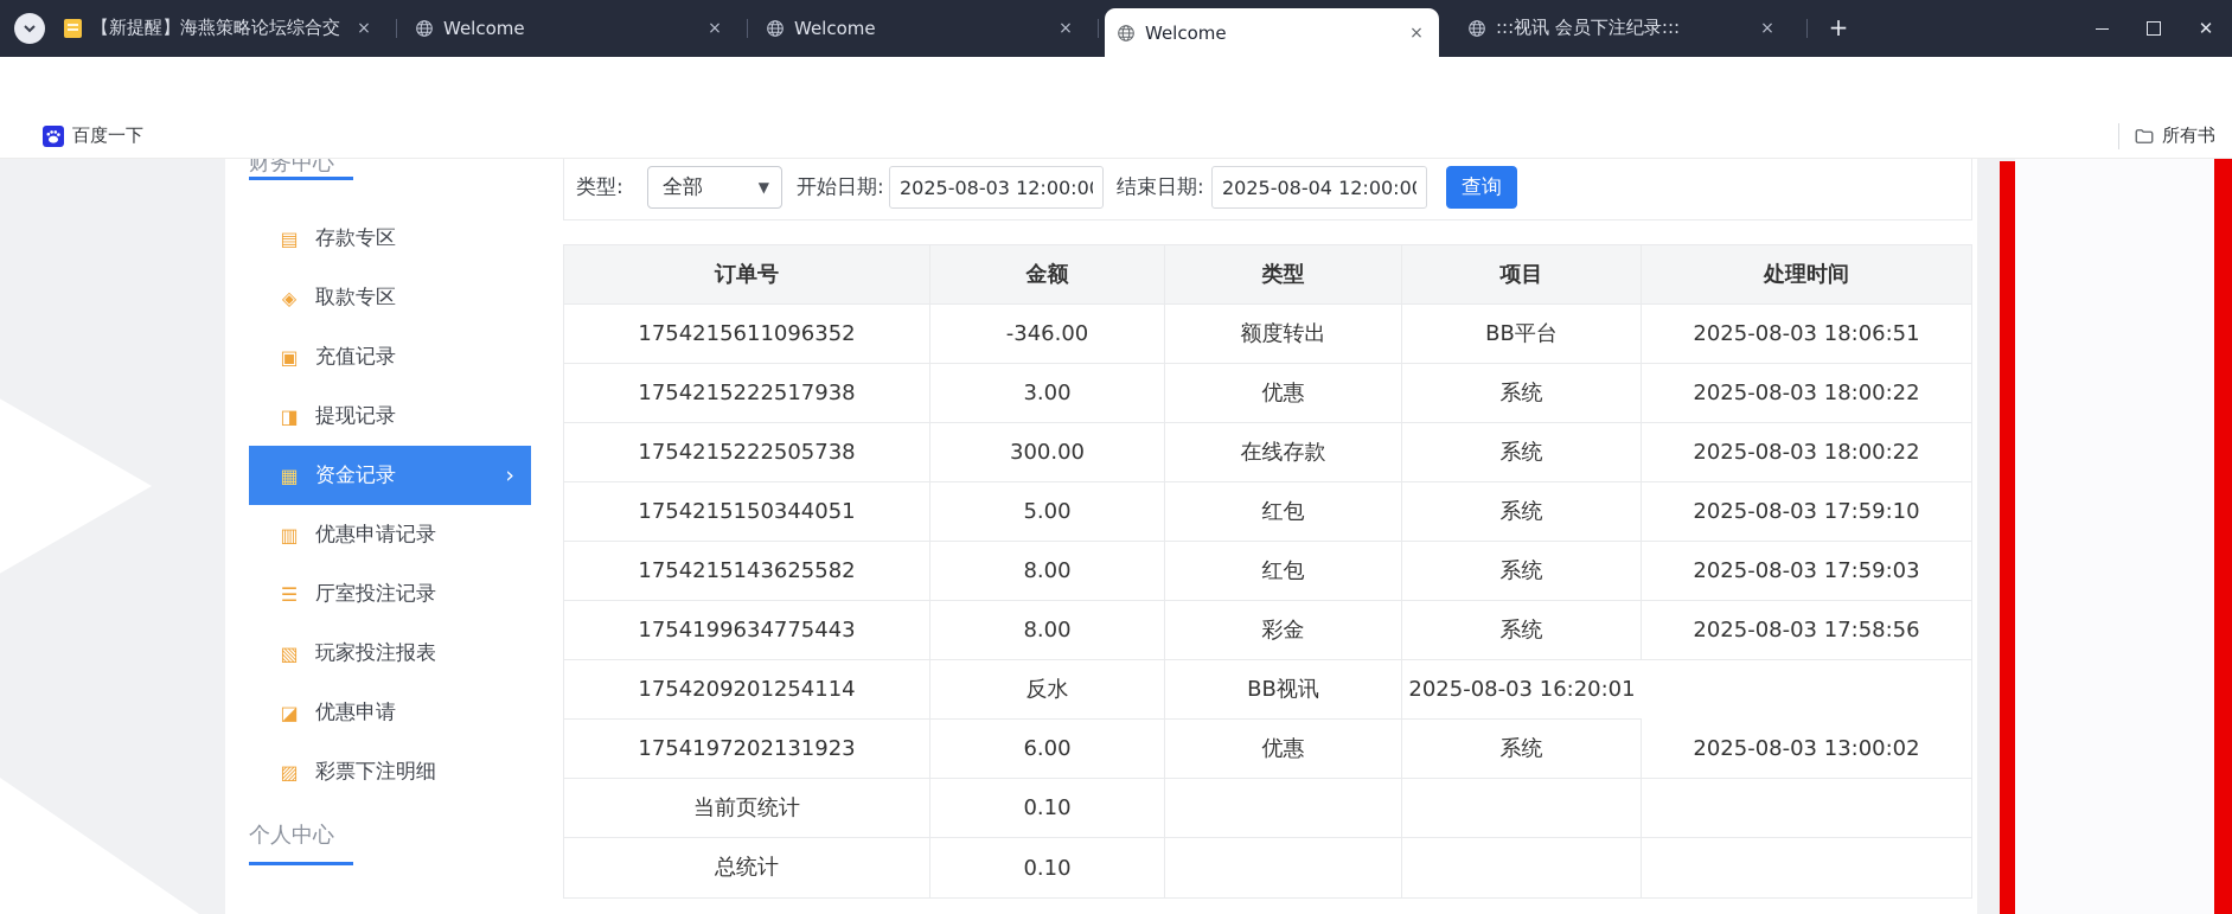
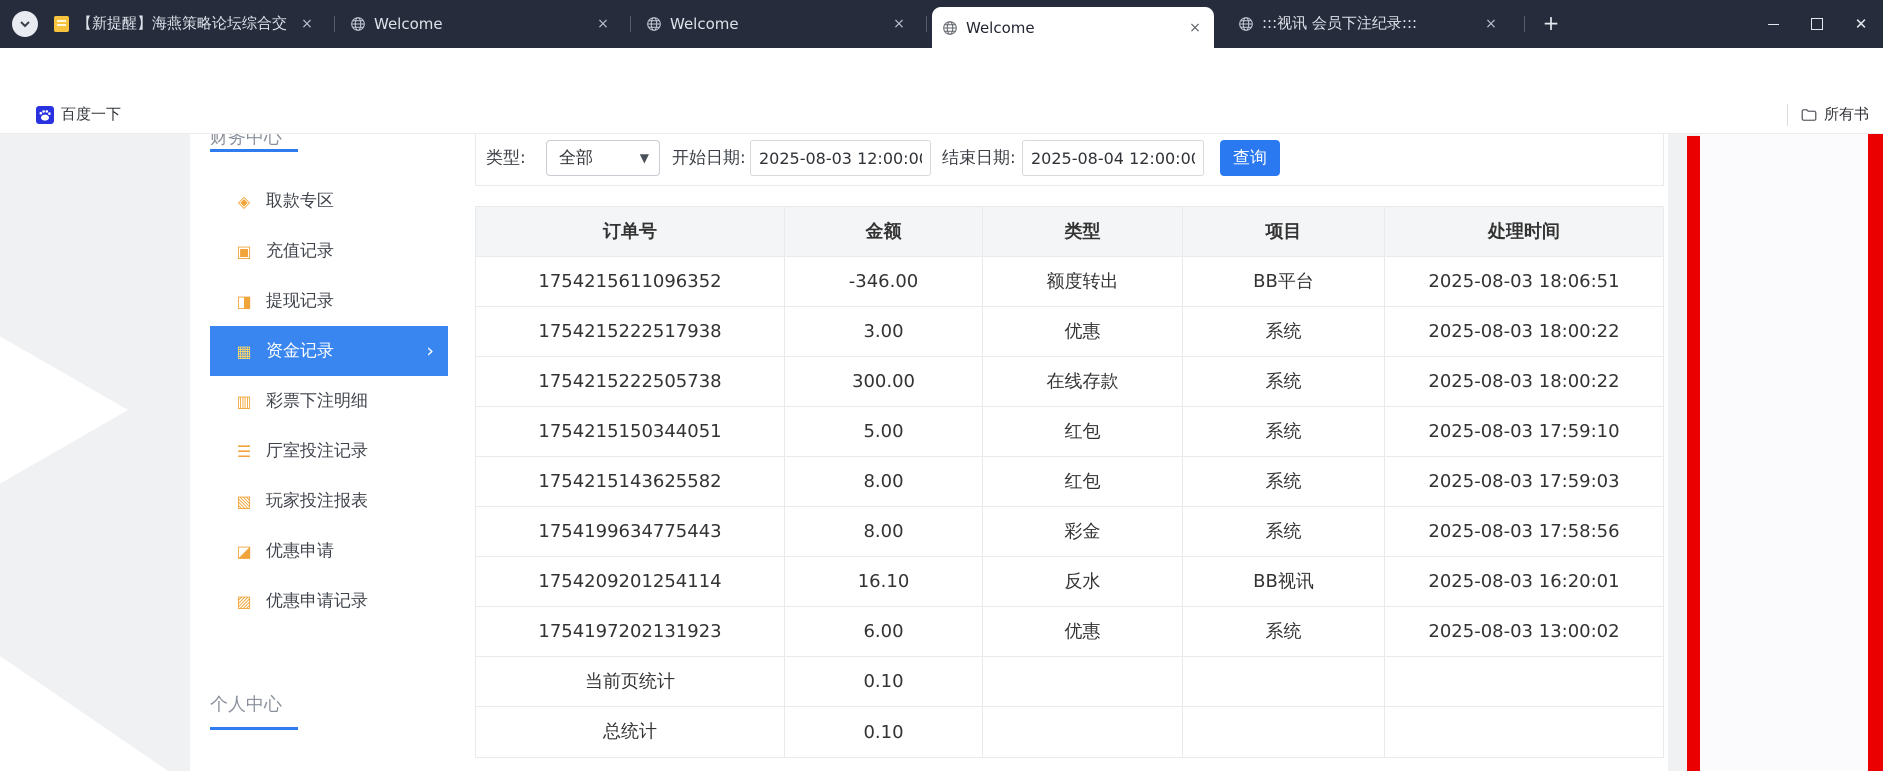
  【新提醒】海燕策略论坛综合交
  ×
  Welcome
  ×
  Welcome
  ×
  Welcome
  ×
  :::视讯 会员下注纪录:::
  ×
  +
  ✕
  百度一下
  所有书
  财务中心
- ▤
- 存款专区
  ◈
  取款专区
  ▣
  充值记录
  ◨
  提现记录
  ▦
  资金记录
  ›
  ▥
- 优惠申请记录
+ 彩票下注明细
  ☰
  厅室投注记录
  ▧
  玩家投注报表
  ◪
  优惠申请
  ▨
- 彩票下注明细
+ 优惠申请记录
  个人中心
  类型:
  全部
  ▼
  开始日期:
  2025-08-03 12:00:0
  结束日期:
  2025-08-04 12:00:0
  查询
  订单号
  金额
  类型
  项目
  处理时间
  1754215611096352
  -346.00
  额度转出
  BB平台
  2025-08-03 18:06:51
  1754215222517938
  3.00
  优惠
  系统
  2025-08-03 18:00:22
  1754215222505738
  300.00
  在线存款
  系统
  2025-08-03 18:00:22
  1754215150344051
  5.00
  红包
  系统
  2025-08-03 17:59:10
  1754215143625582
  8.00
  红包
  系统
  2025-08-03 17:59:03
  1754199634775443
  8.00
  彩金
  系统
  2025-08-03 17:58:56
  1754209201254114
+ 16.10
  反水
  BB视讯
  2025-08-03 16:20:01
  1754197202131923
  6.00
  优惠
  系统
  2025-08-03 13:00:02
  当前页统计
  0.10
  总统计
  0.10
